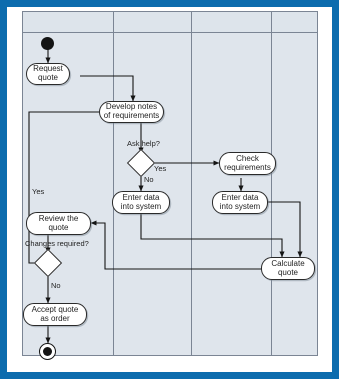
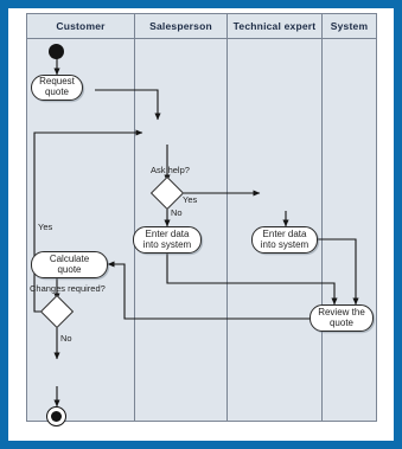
+ Customer
+ Salesperson
+ Technical expert
+ System
  Request
  quote
- Develop notes
- of requirements
- Check
- requirements
  Enter data
  into system
  Enter data
  into system
- Calculate
+ Review the
  quote
- Review the
+ Calculate
  quote
- Accept quote
- as order
  Ask help?
  Yes
  No
  Changes required?
  Yes
  No
